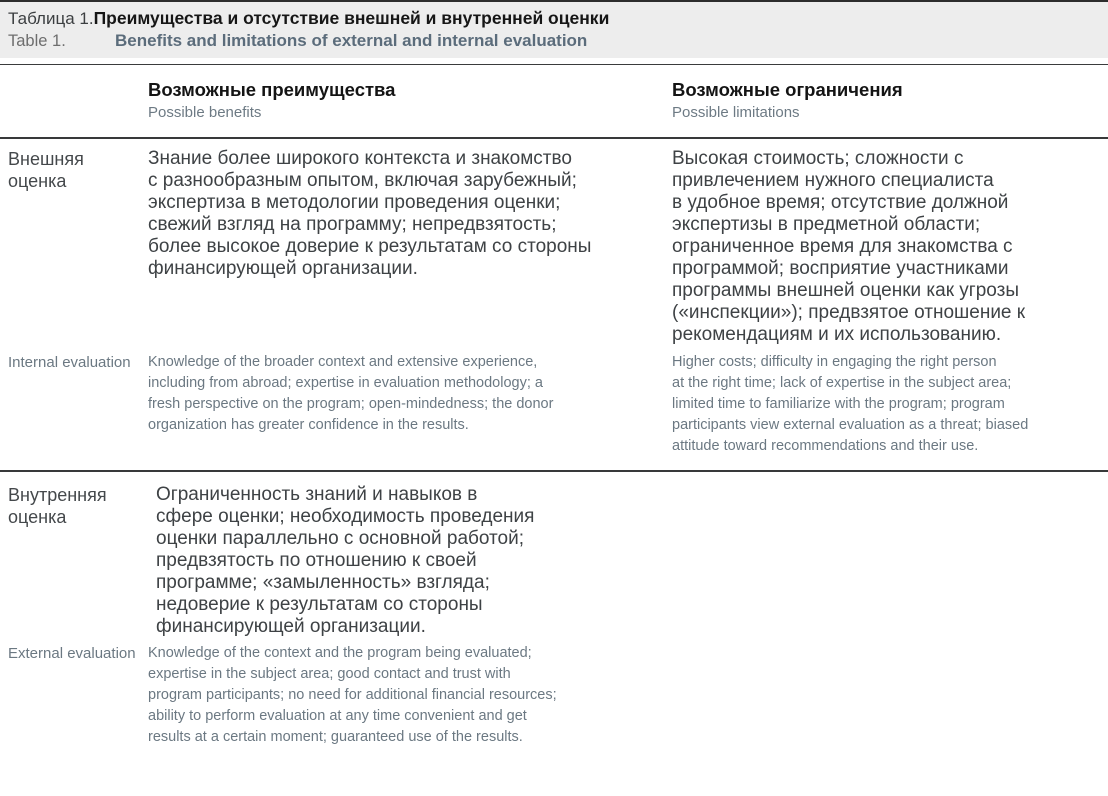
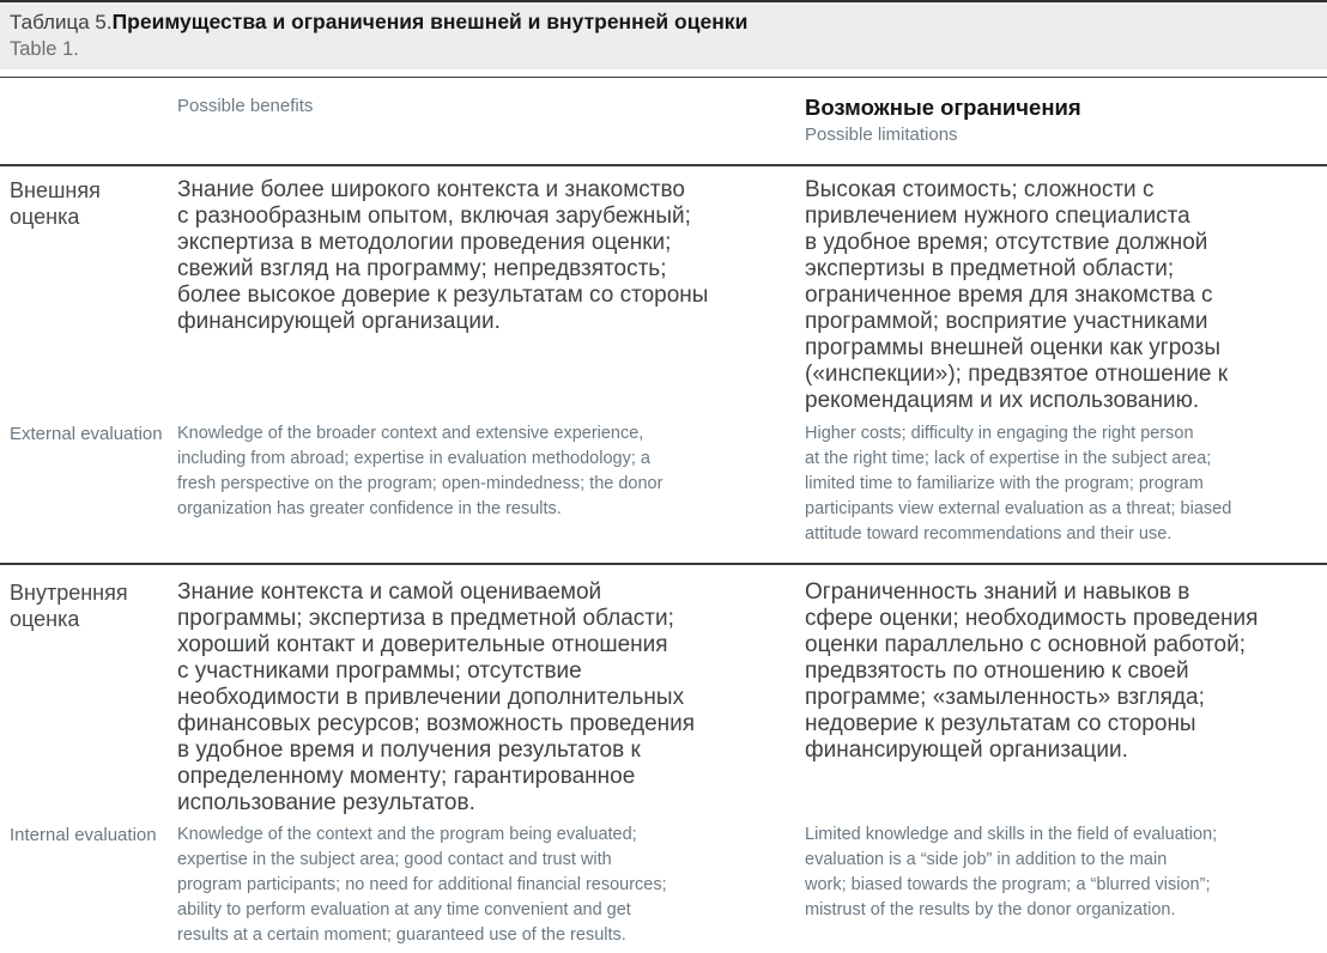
- Таблица 1.
+ Таблица 5.
- Преимущества и отсутствие внешней и внутренней оценки
+ Преимущества и ограничения внешней и внутренней оценки
  Table 1.
- Benefits and limitations of external and internal evaluation
- Возможные преимущества
  Possible benefits
  Возможные ограничения
  Possible limitations
  Внешняя
  оценка
  Знание более широкого контекста и знакомство
  с разнообразным опытом, включая зарубежный;
  экспертиза в методологии проведения оценки;
  свежий взгляд на программу; непредвзятость;
  более высокое доверие к результатам со стороны
  финансирующей организации.
  Высокая стоимость; сложности с
  привлечением нужного специалиста
  в удобное время; отсутствие должной
  экспертизы в предметной области;
  ограниченное время для знакомства с
  программой; восприятие участниками
  программы внешней оценки как угрозы
  («инспекции»); предвзятое отношение к
  рекомендациям и их использованию.
- Internal evaluation
+ External evaluation
  Knowledge of the broader context and extensive experience,
  including from abroad; expertise in evaluation methodology; a
  fresh perspective on the program; open-mindedness; the donor
  organization has greater confidence in the results.
  Higher costs; difficulty in engaging the right person
  at the right time; lack of expertise in the subject area;
  limited time to familiarize with the program; program
  participants view external evaluation as a threat; biased
  attitude toward recommendations and their use.
  Внутренняя
  оценка
+ Знание контекста и самой оцениваемой
+ программы; экспертиза в предметной области;
+ хороший контакт и доверительные отношения
+ с участниками программы; отсутствие
+ необходимости в привлечении дополнительных
+ финансовых ресурсов; возможность проведения
+ в удобное время и получения результатов к
+ определенному моменту; гарантированное
+ использование результатов.
  Ограниченность знаний и навыков в
  сфере оценки; необходимость проведения
  оценки параллельно с основной работой;
  предвзятость по отношению к своей
  программе; «замыленность» взгляда;
  недоверие к результатам со стороны
  финансирующей организации.
- External evaluation
+ Internal evaluation
  Knowledge of the context and the program being evaluated;
  expertise in the subject area; good contact and trust with
  program participants; no need for additional financial resources;
  ability to perform evaluation at any time convenient and get
  results at a certain moment; guaranteed use of the results.
+ Limited knowledge and skills in the field of evaluation;
+ evaluation is a “side job” in addition to the main
+ work; biased towards the program; a “blurred vision”;
+ mistrust of the results by the donor organization.
